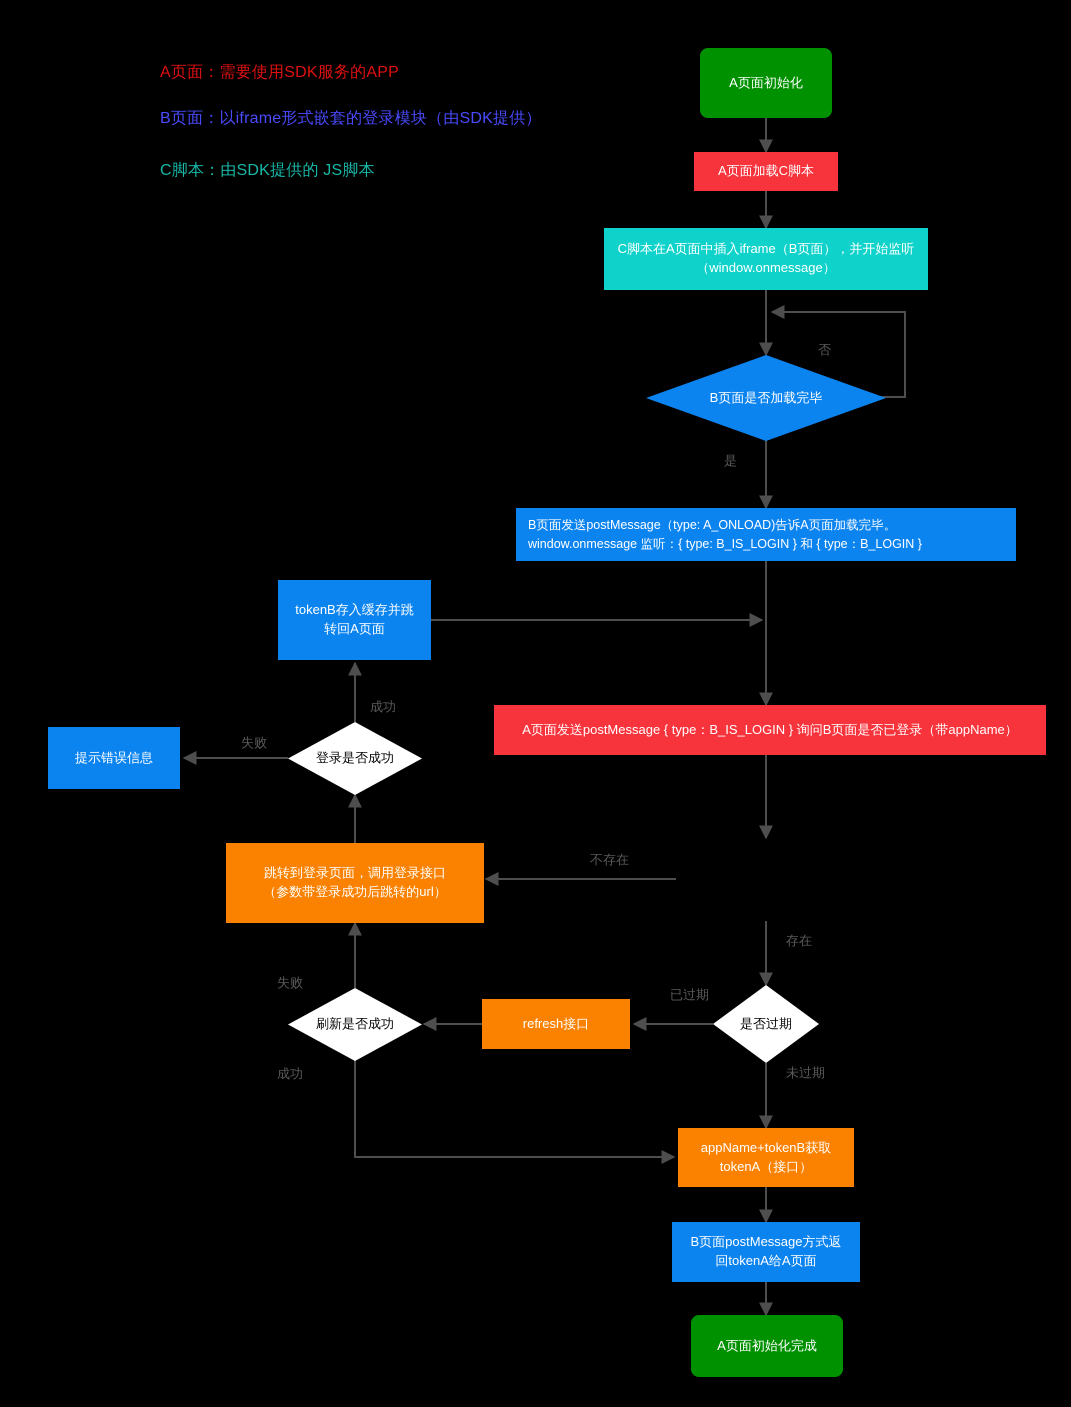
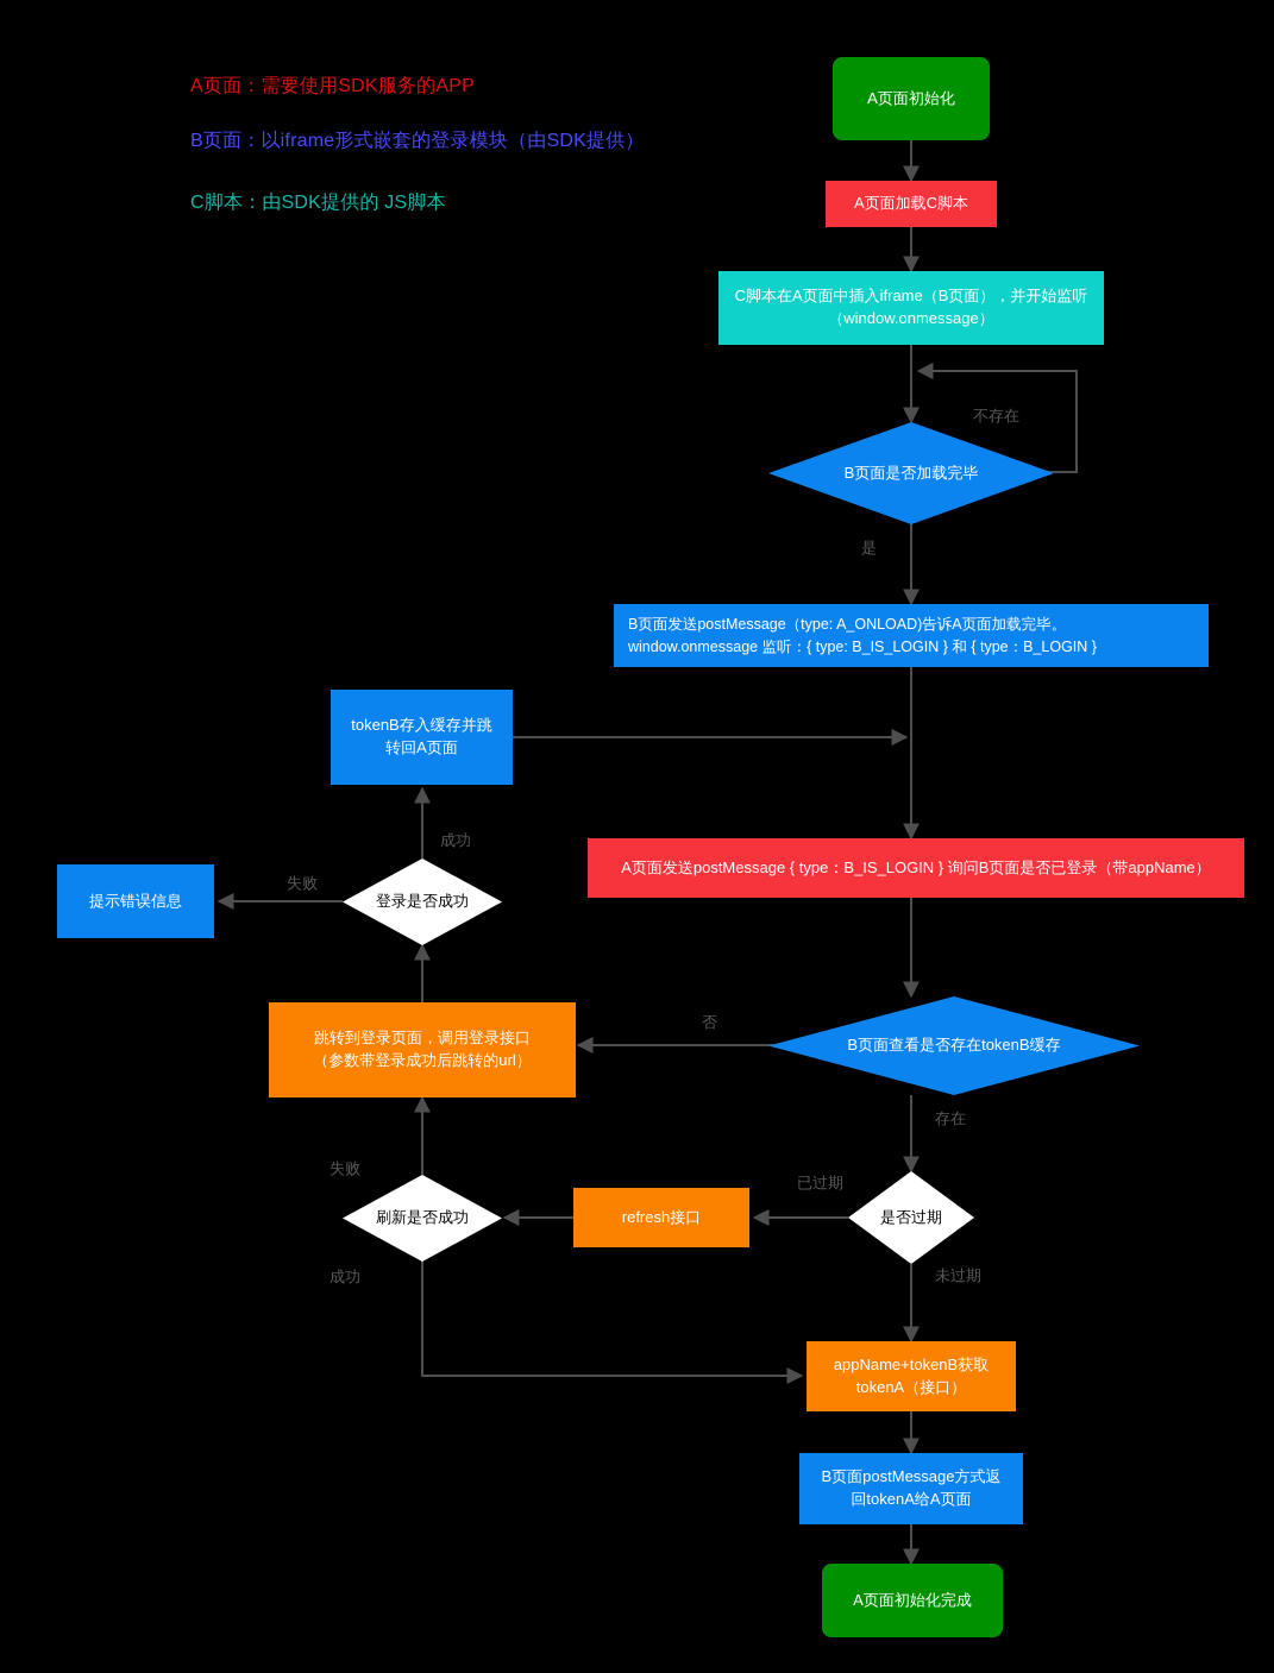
  A页面：需要使用SDK服务的APP
  B页面：以iframe形式嵌套的登录模块（由SDK提供）
  C脚本：由SDK提供的 JS脚本
  A页面初始化
  A页面加载C脚本
  C脚本在A页面中插入iframe（B页面），并开始监听
  （window.onmessage）
  B页面是否加载完毕
  B页面发送postMessage（type: A_ONLOAD)告诉A页面加载完毕。
  window.onmessage 监听：{ type: B_IS_LOGIN } 和 { type：B_LOGIN }
  tokenB存入缓存并跳
  转回A页面
  A页面发送postMessage { type：B_IS_LOGIN } 询问B页面是否已登录（带appName）
  登录是否成功
  提示错误信息
  跳转到登录页面，调用登录接口
  （参数带登录成功后跳转的url）
+ B页面查看是否存在tokenB缓存
  刷新是否成功
  refresh接口
  是否过期
  appName+tokenB获取
  tokenA（接口）
  B页面postMessage方式返
  回tokenA给A页面
  A页面初始化完成
- 否
+ 不存在
  是
  成功
  失败
- 不存在
+ 否
  存在
  已过期
  未过期
  失败
  成功
